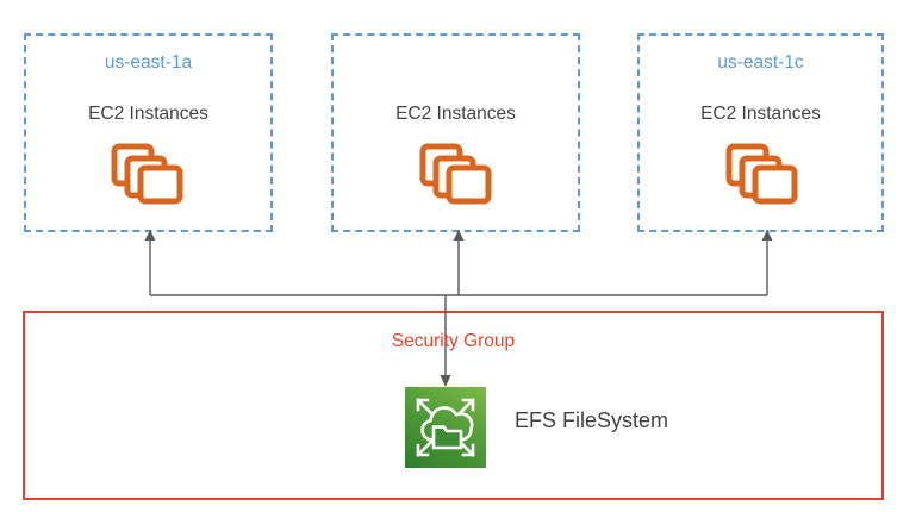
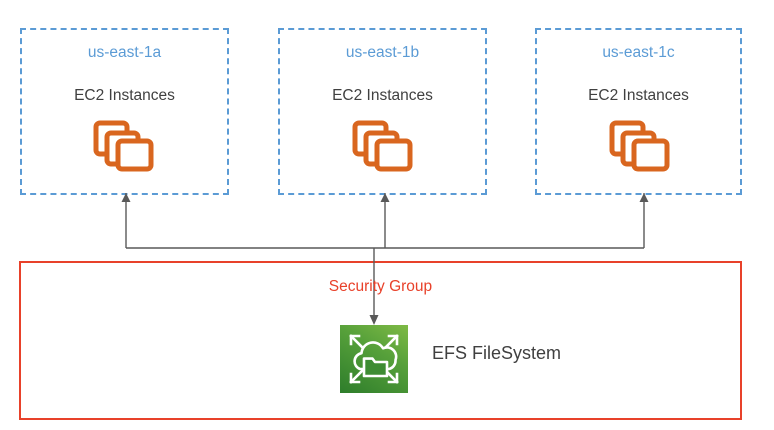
  us-east-1a
  EC2 Instances
+ us-east-1b
  EC2 Instances
  us-east-1c
  EC2 Instances
  Security Group
  EFS FileSystem
